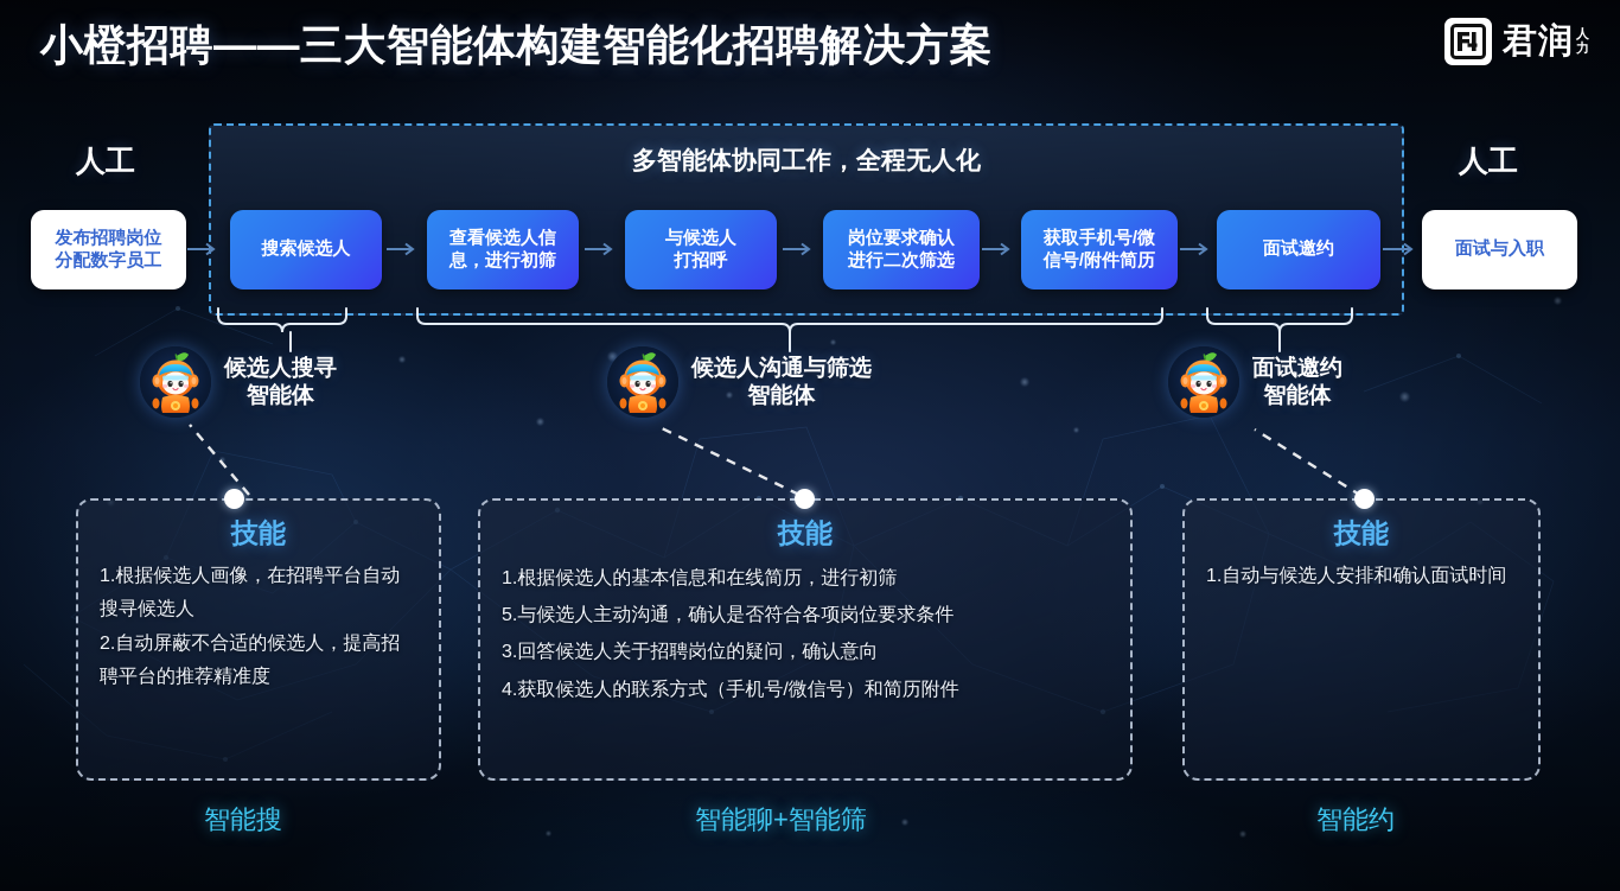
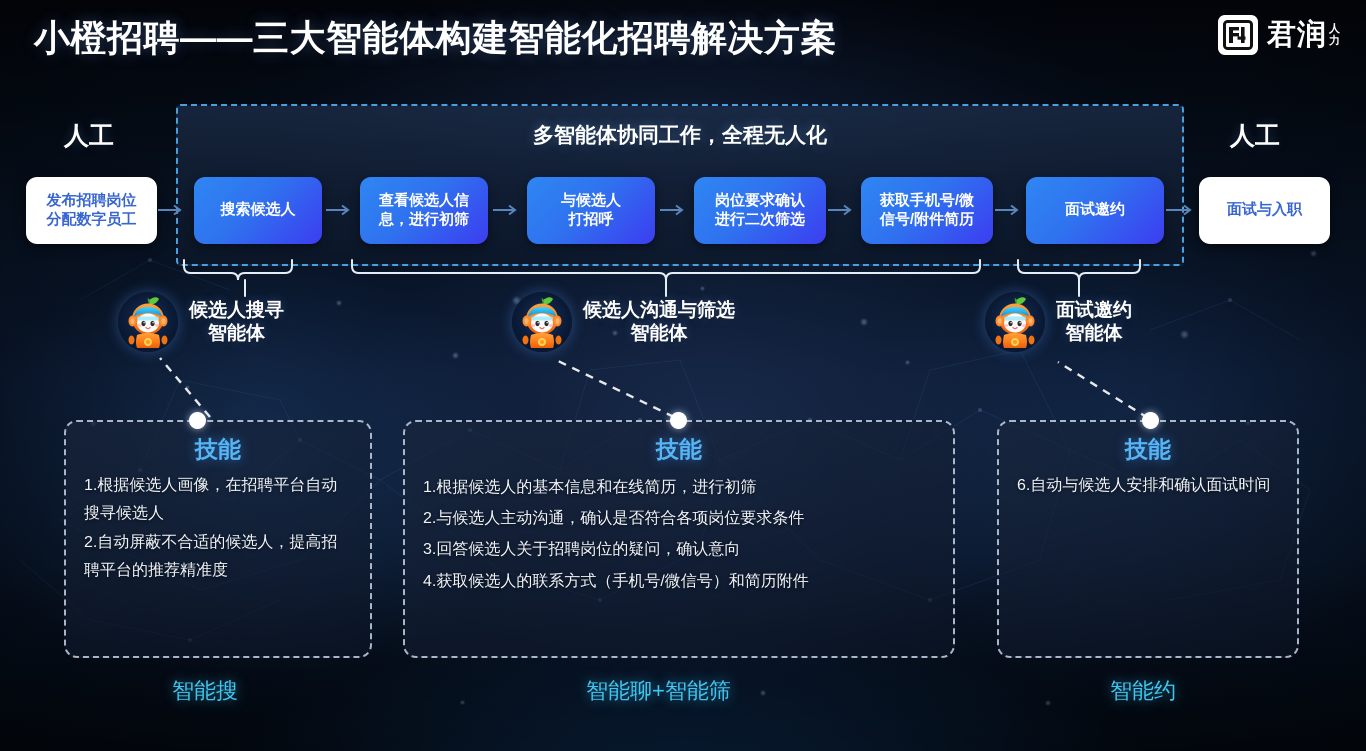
  小橙招聘——三大智能体构建智能化招聘解决方案
  君润
  人
  力
  人工
  人工
  多智能体协同工作，全程无人化
  发布招聘岗位
  分配数字员工
  面试与入职
  搜索候选人
  查看候选人信
  息，进行初筛
  与候选人
  打招呼
  岗位要求确认
  进行二次筛选
  获取手机号/微
  信号/附件简历
  面试邀约
  候选人搜寻
  智能体
  候选人沟通与筛选
  智能体
  面试邀约
  智能体
  技能
  1.根据候选人画像，在招聘平台自动搜寻候选人
  2.自动屏蔽不合适的候选人，提高招聘平台的推荐精准度
  技能
  1.根据候选人的基本信息和在线简历，进行初筛
- 5.与候选人主动沟通，确认是否符合各项岗位要求条件
+ 2.与候选人主动沟通，确认是否符合各项岗位要求条件
  3.回答候选人关于招聘岗位的疑问，确认意向
  4.获取候选人的联系方式（手机号/微信号）和简历附件
  技能
- 1.自动与候选人安排和确认面试时间
+ 6.自动与候选人安排和确认面试时间
  智能搜
  智能聊+智能筛
  智能约
